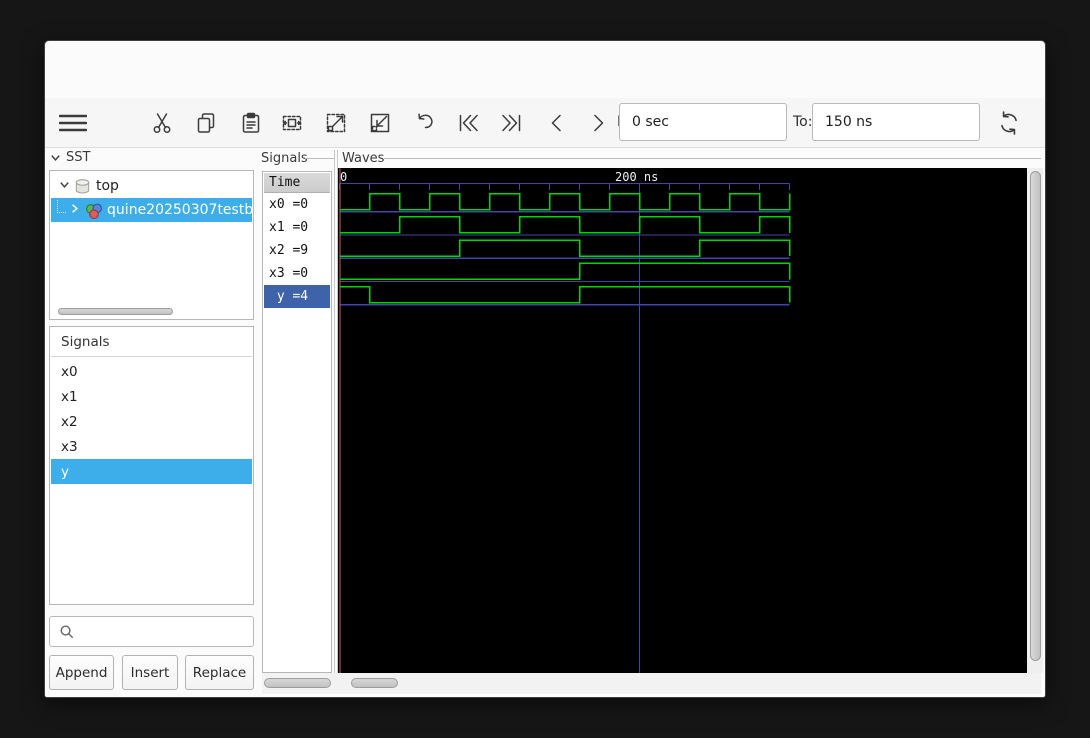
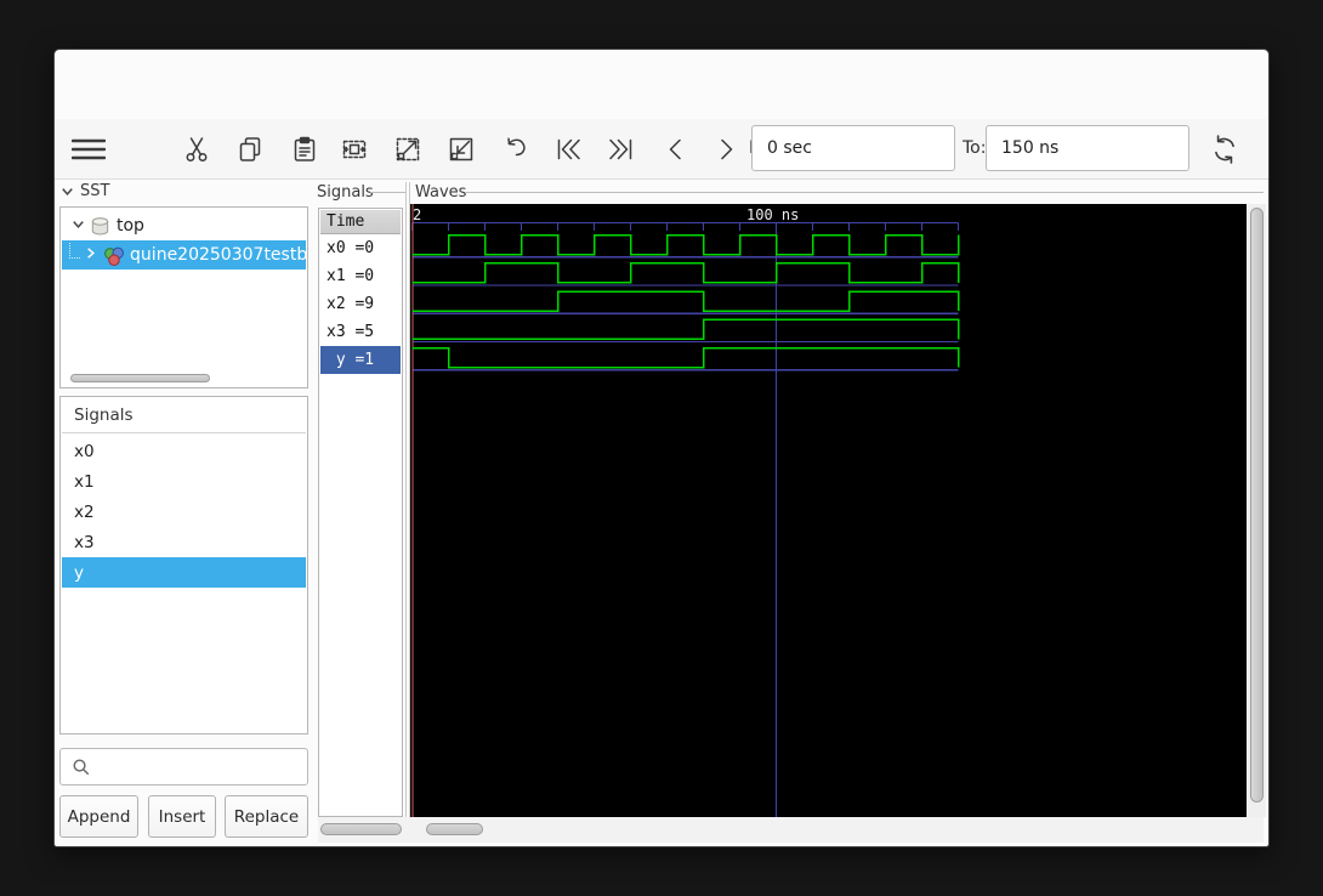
  0 sec
  To:
  150 ns
  SST
  top
  quine20250307testb
  Signals
  x0
  x1
  x2
  x3
  y
  Append
  Insert
  Replace
  Signal
  Time
  x0 =0
  x1 =0
  x2 =9
- x3 =0
+ x3 =5
- y =4
+ y =1
  Waves
- 0
+ 2
- 200 ns
+ 100 ns
